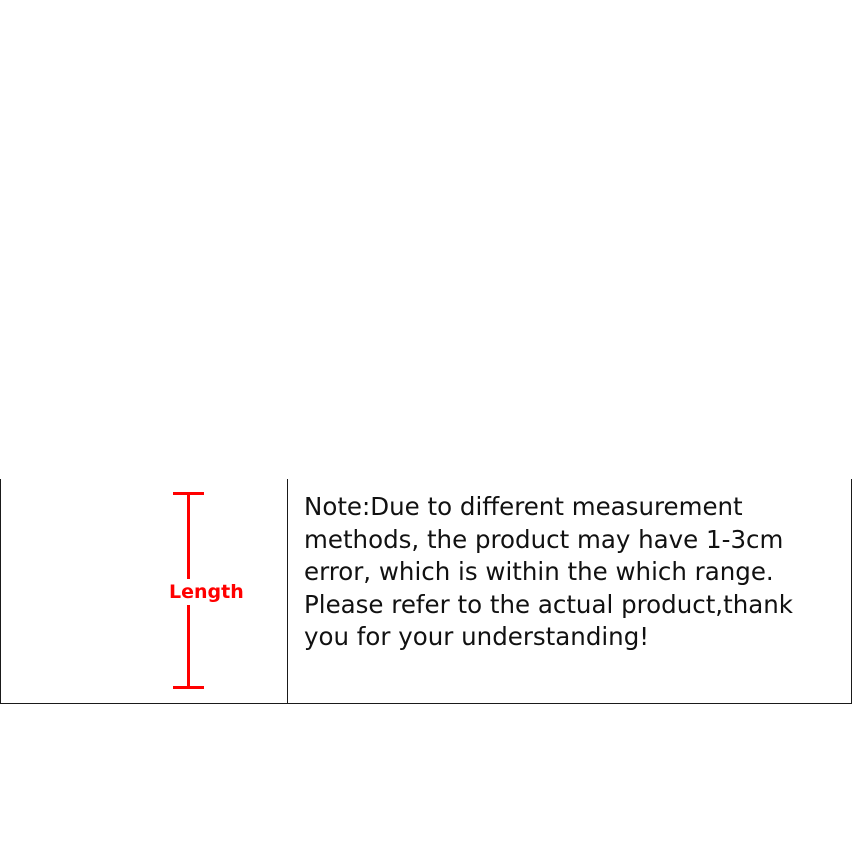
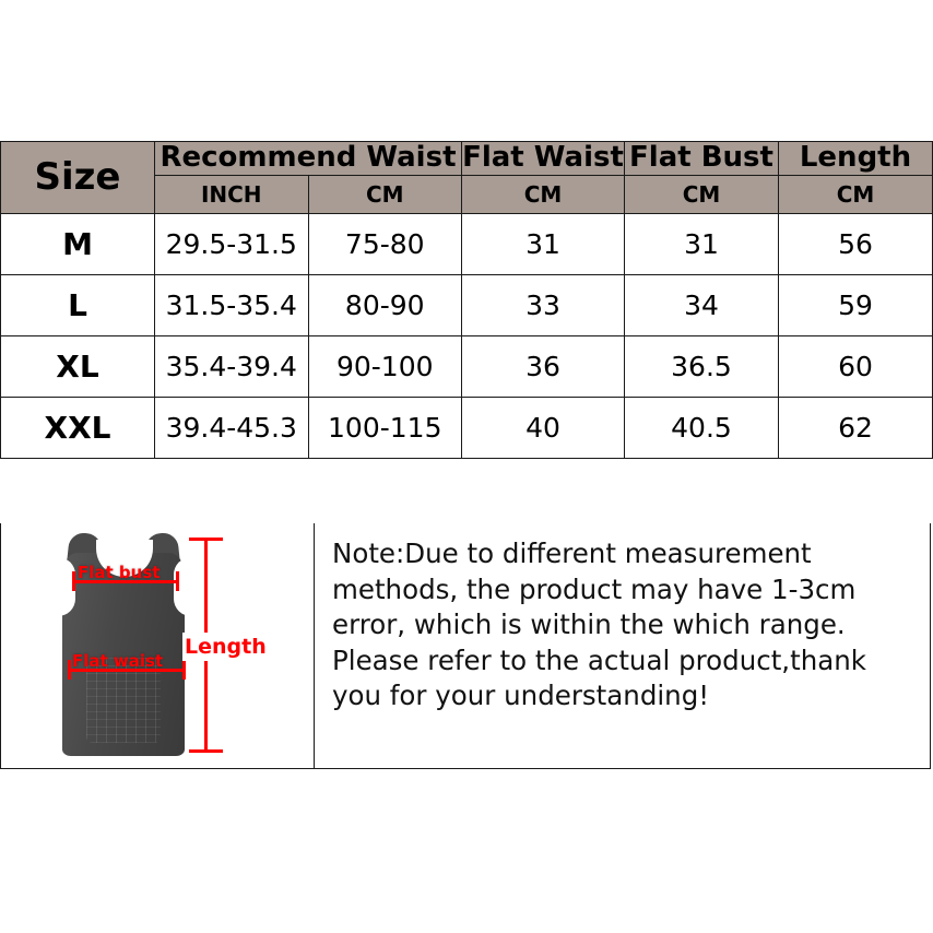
+ Size	Recommend Waist	Flat Waist	Flat Bust	Length
+ INCH	CM	CM	CM	CM
+ M	29.5-31.5	75-80	31	31	56
+ L	31.5-35.4	80-90	33	34	59
+ XL	35.4-39.4	90-100	36	36.5	60
+ XXL	39.4-45.3	100-115	40	40.5	62
+ Flat bust
+ Flat waist
  Length
  Note:Due to different measurement methods, the product may have 1-3cm error, which is within the which range. Please refer to the actual product,thank you for your understanding!
